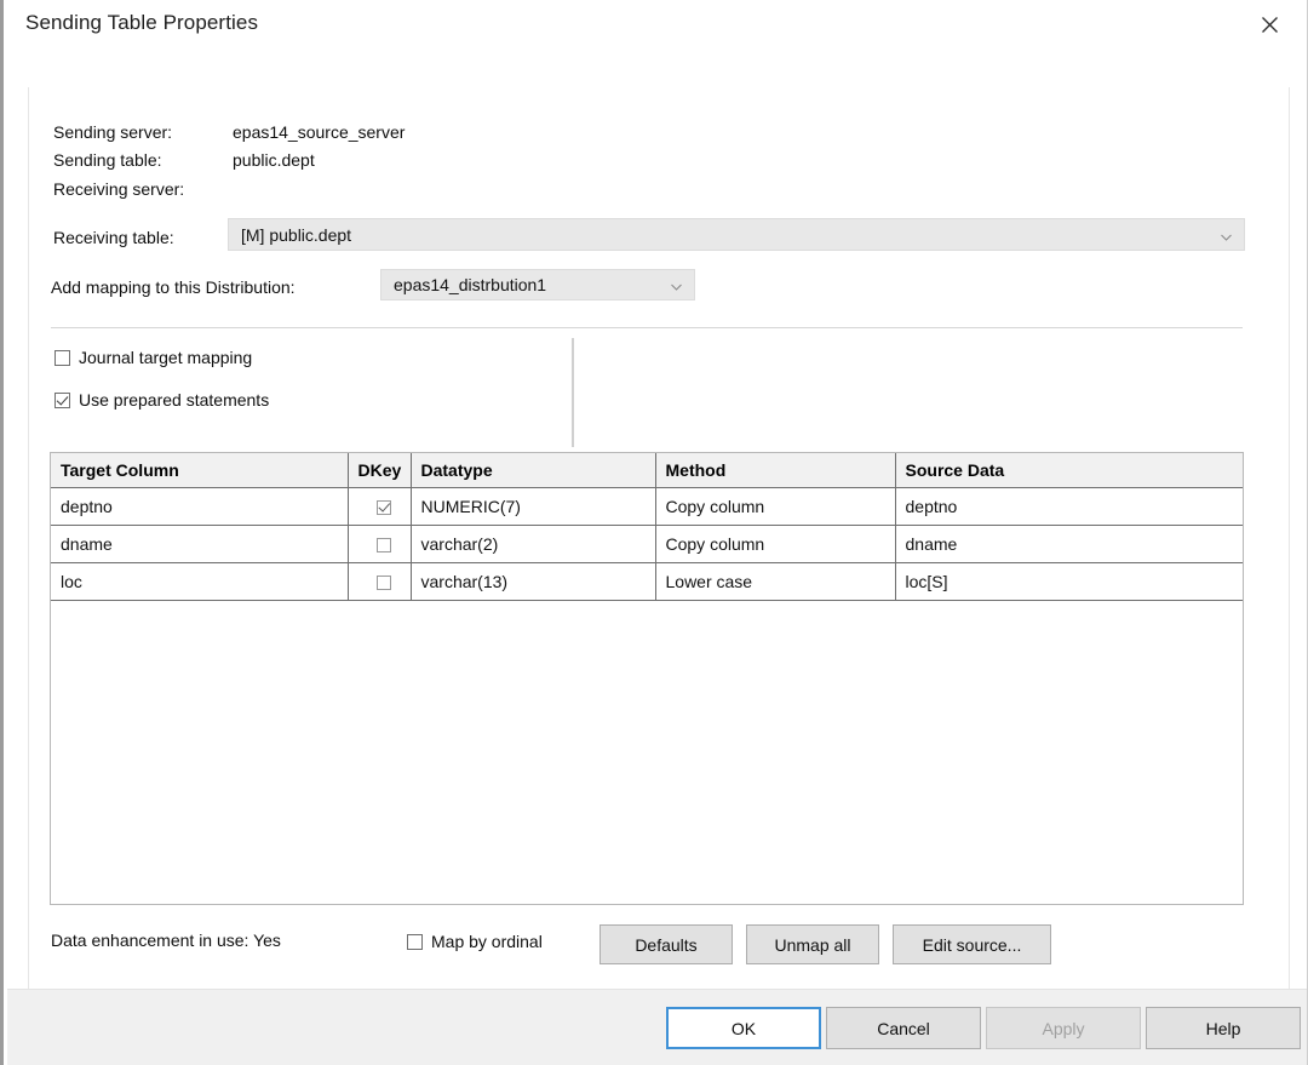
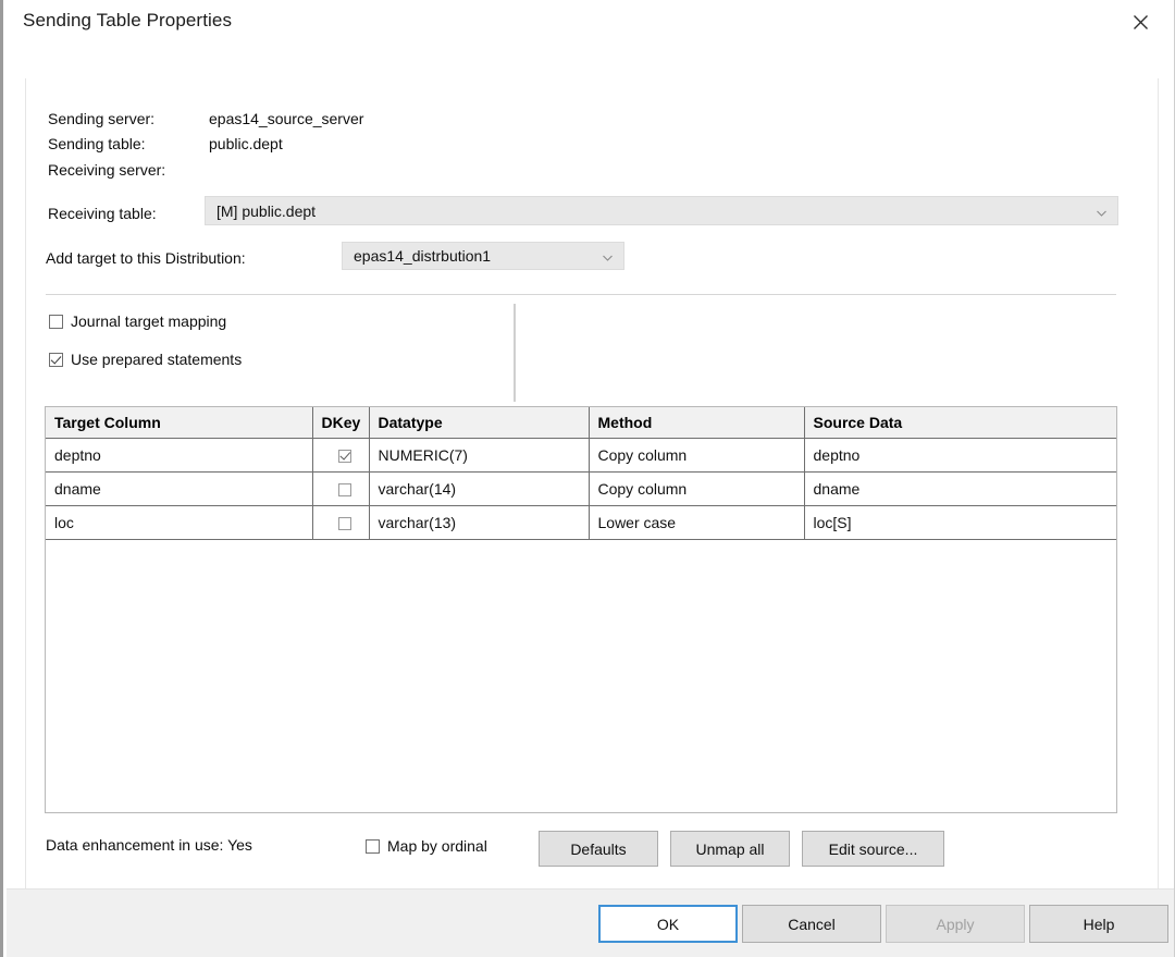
  Sending Table Properties
  Sending server:
  epas14_source_server
  Sending table:
  public.dept
  Receiving server:
  Receiving table:
  [M] public.dept
- Add mapping to this Distribution:
+ Add target to this Distribution:
  epas14_distrbution1
  Journal target mapping
  Use prepared statements
  Target Column	DKey	Datatype	Method	Source Data
  deptno		NUMERIC(7)	Copy column	deptno
- dname		varchar(2)	Copy column	dname
+ dname		varchar(14)	Copy column	dname
  loc		varchar(13)	Lower case	loc[S]
  Data enhancement in use: Yes
  Map by ordinal
  Defaults
  Unmap all
  Edit source...
  OK
  Cancel
  Apply
  Help
